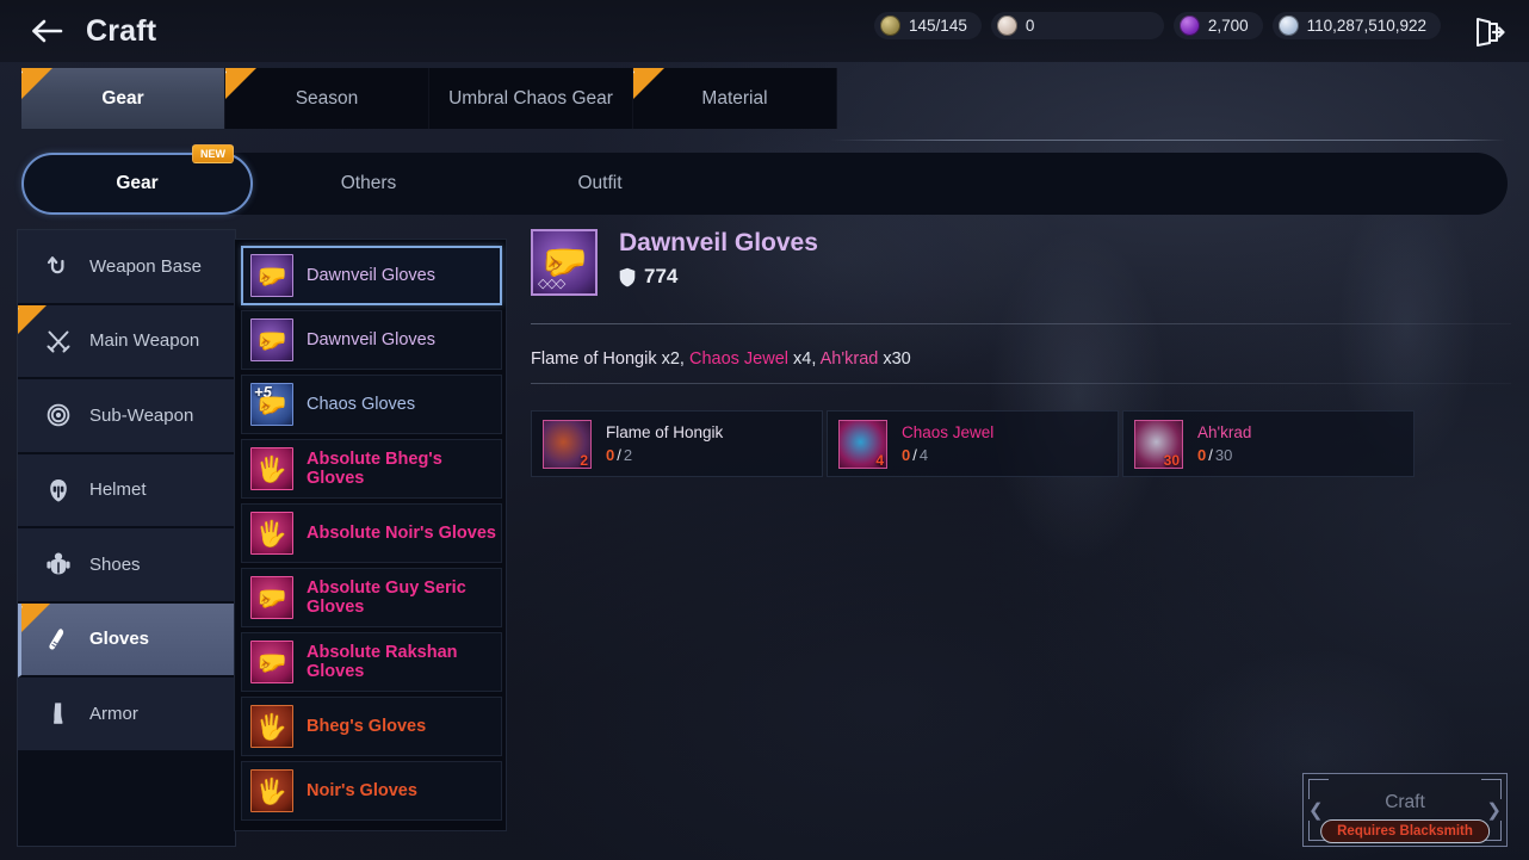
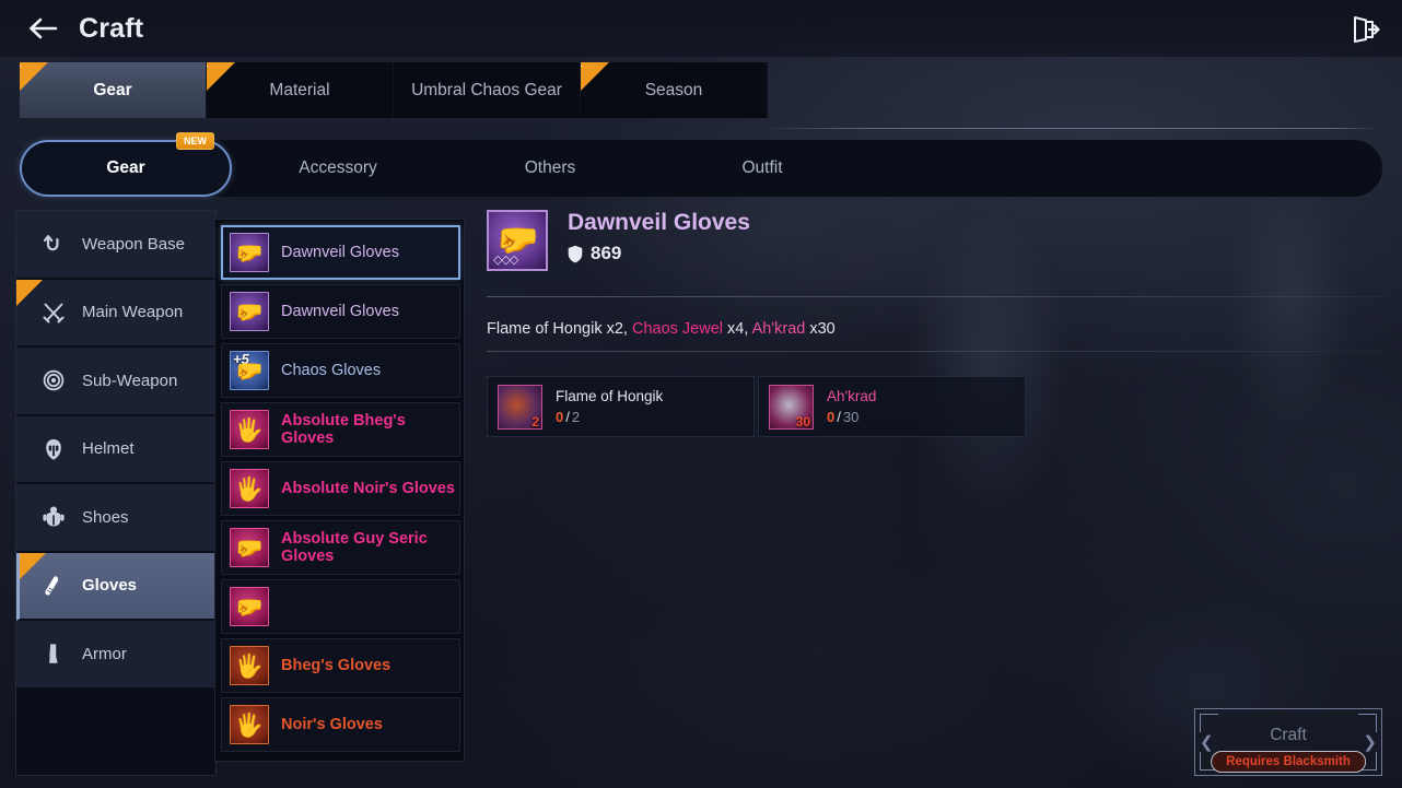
  Craft
- 145/145
- 0
- 2,700
- 110,287,510,922
  Gear
- Season
+ Material
  Umbral Chaos Gear
- Material
+ Season
  Gear
  NEW
+ Accessory
  Others
  Outfit
  Weapon Base
  Main Weapon
  Sub-Weapon
  Helmet
  Shoes
  Gloves
  Armor
  🤛
  Dawnveil Gloves
  🤛
  Dawnveil Gloves
  +5
  🤛
  Chaos Gloves
  🖐
  Absolute Bheg's Gloves
  🖐
  Absolute Noir's Gloves
  🤛
  Absolute Guy Seric Gloves
  🤛
- Absolute Rakshan Gloves
  🖐
  Bheg's Gloves
  🖐
  Noir's Gloves
  🤛
  ◇◇◇
  Dawnveil Gloves
- 774
+ 869
  Flame of Hongik x2, Chaos Jewel x4, Ah'krad x30
  2
  Flame of Hongik
  0 / 2
- 4
- Chaos Jewel
- 0 / 4
  30
  Ah'krad
  0 / 30
  ❮
  ❯
  Craft
  Requires Blacksmith
